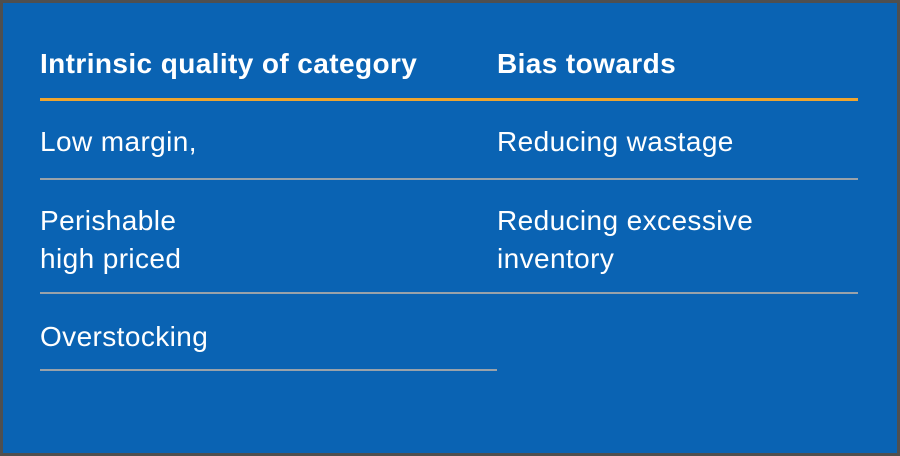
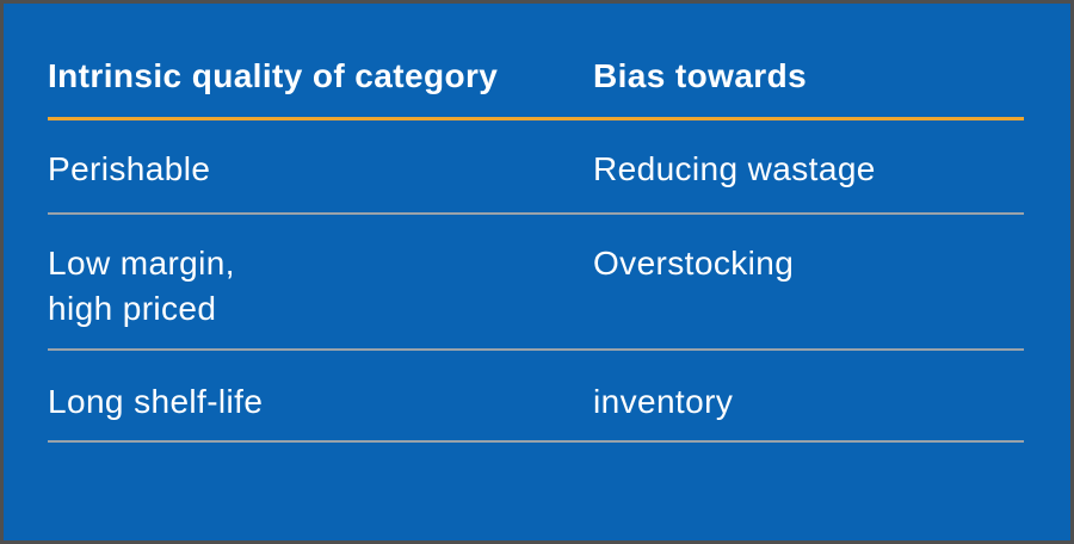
  Intrinsic quality of category
  Bias towards
- Low margin,
+ Perishable
  Reducing wastage
- Perishable
+ Low margin,
  high priced
- Reducing excessive
- inventory
+ Overstocking
+ Long shelf-life
- Overstocking
+ inventory
